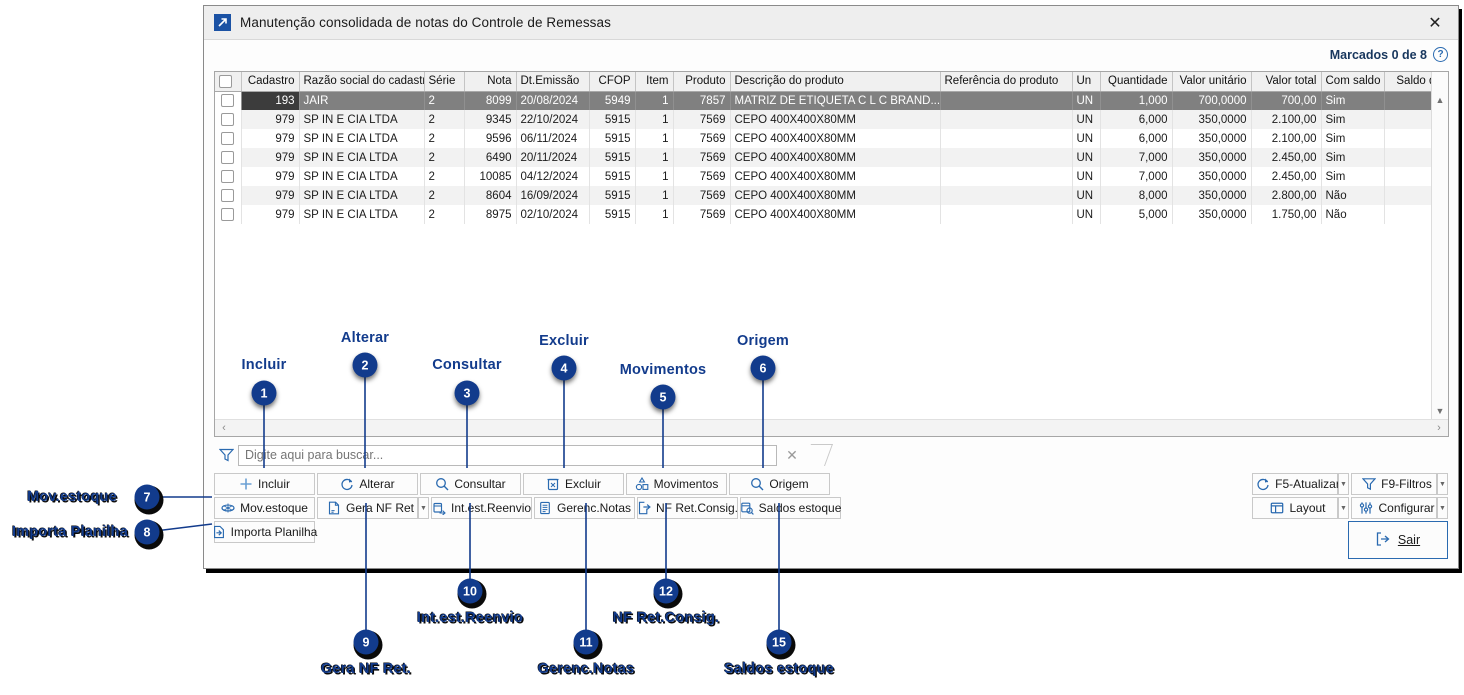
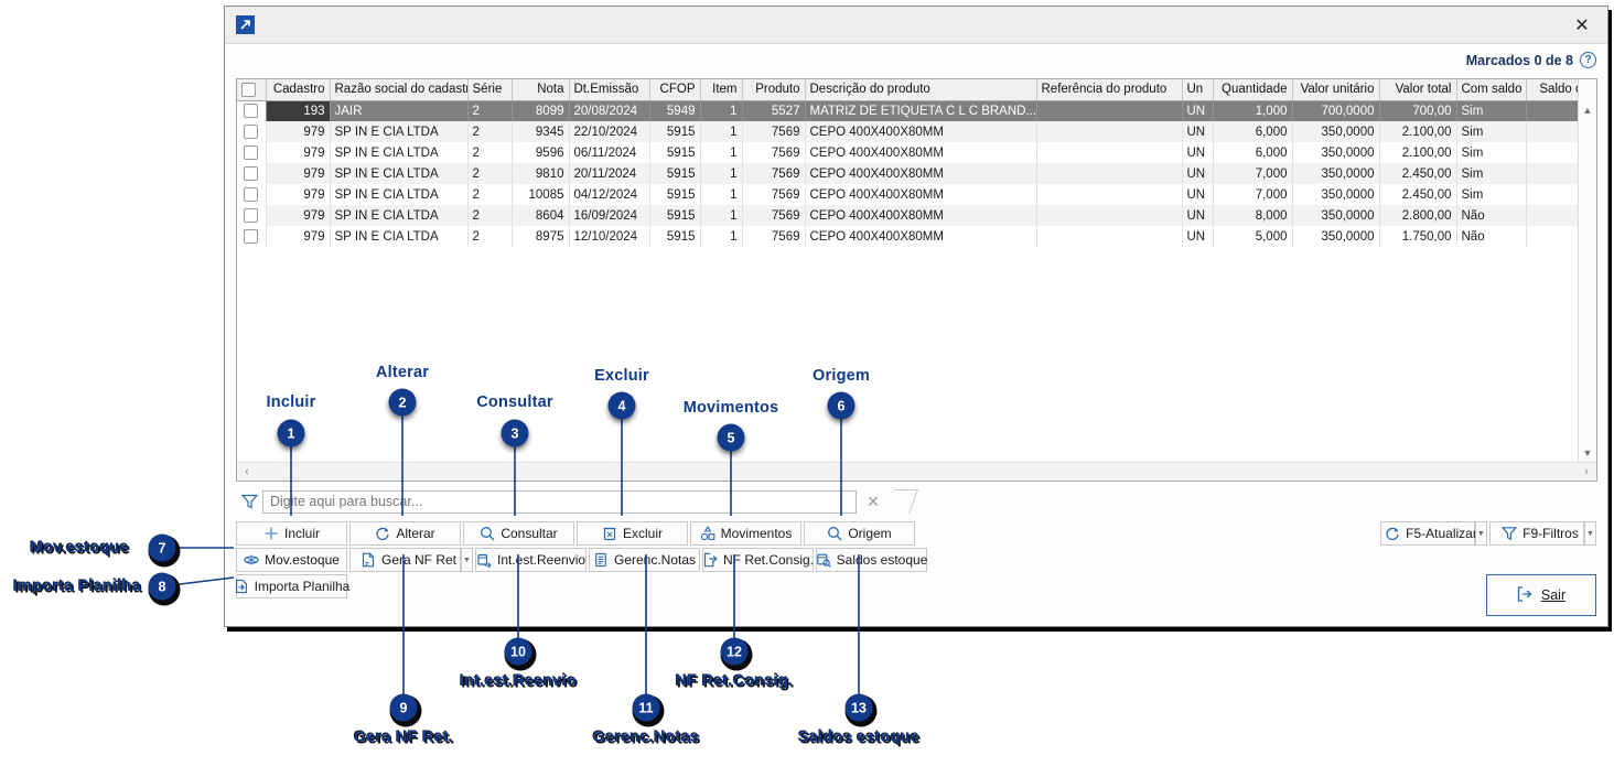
- Manutenção consolidada de notas do Controle de Remessas
  ✕
  Marcados 0 de 8
  ?
  	Cadastro	Razão social do cadast	Série	Nota	Dt.Emissão	CFOP	Item	Produto	Descrição do produto	Referência do produto	Un	Quantidade	Valor unitário	Valor total	Com saldo	Saldo
- 	193	JAIR	2	8099	20/08/2024	5949	1	7857	MATRIZ DE ETIQUETA C L C BRAND...		UN	1,000	700,0000	700,00	Sim
+ 	193	JAIR	2	8099	20/08/2024	5949	1	5527	MATRIZ DE ETIQUETA C L C BRAND...		UN	1,000	700,0000	700,00	Sim
  	979	SP IN E CIA LTDA	2	9345	22/10/2024	5915	1	7569	CEPO 400X400X80MM		UN	6,000	350,0000	2.100,00	Sim
  	979	SP IN E CIA LTDA	2	9596	06/11/2024	5915	1	7569	CEPO 400X400X80MM		UN	6,000	350,0000	2.100,00	Sim
- 	979	SP IN E CIA LTDA	2	6490	20/11/2024	5915	1	7569	CEPO 400X400X80MM		UN	7,000	350,0000	2.450,00	Sim
+ 	979	SP IN E CIA LTDA	2	9810	20/11/2024	5915	1	7569	CEPO 400X400X80MM		UN	7,000	350,0000	2.450,00	Sim
  	979	SP IN E CIA LTDA	2	10085	04/12/2024	5915	1	7569	CEPO 400X400X80MM		UN	7,000	350,0000	2.450,00	Sim
  	979	SP IN E CIA LTDA	2	8604	16/09/2024	5915	1	7569	CEPO 400X400X80MM		UN	8,000	350,0000	2.800,00	Não
- 	979	SP IN E CIA LTDA	2	8975	02/10/2024	5915	1	7569	CEPO 400X400X80MM		UN	5,000	350,0000	1.750,00	Não
+ 	979	SP IN E CIA LTDA	2	8975	12/10/2024	5915	1	7569	CEPO 400X400X80MM		UN	5,000	350,0000	1.750,00	Não
  ▲
  ▼
  ‹
  ›
  Digite aqui para buscar...
  ✕
  Incluir
  Alterar
  Consultar
  Excluir
  Movimentos
  Origem
  Mov.estoque
  Gera NF Ret
  Int.est.Reenvio
  Gerenc.Notas
  NF Ret.Consig.
  Salos estoque
  Importa Planilha
  F5-Atualiza
  F9-Filtros
- Layout
- Configurar
  Sair
  1
  Incluir
  2
  Alterar
  3
  Consultar
  4
  Excluir
  5
  Movimentos
  6
  Origem
  7
  Mov.estoque
  8
  Importa Planilha
  9
  Gera NF Ret.
  10
  Int.est.Reenvio
  11
  Gerenc.Notas
  12
  NF Ret.Consig.
- 15
+ 13
  Saldos estoque
